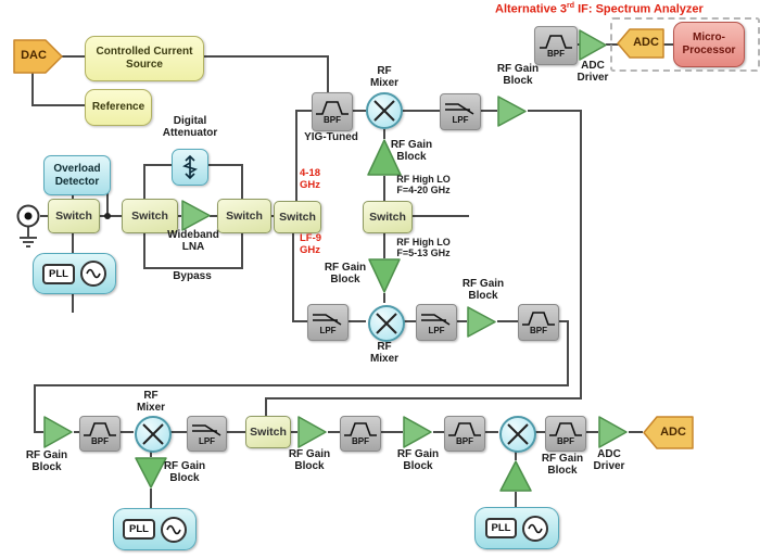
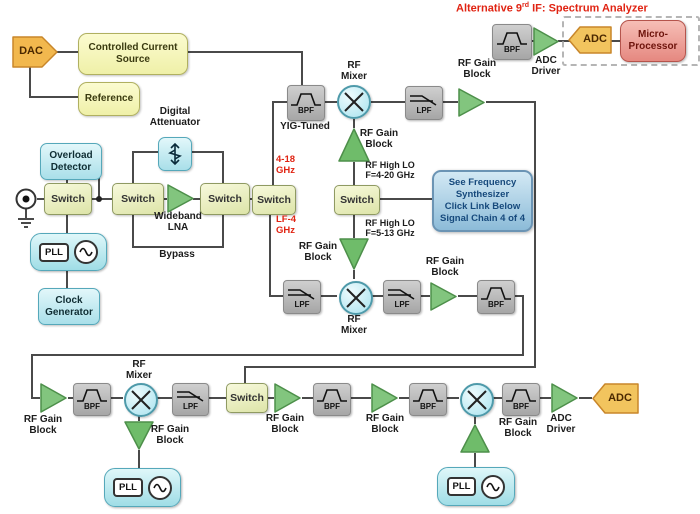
  DAC
  Controlled Current Source
  Reference
- Alternative 3 IF: Spectrum Analyzer
+ Alternative 9 IF: Spectrum Analyzer
  BPF
  ADC Driver
  ADC
  Micro-Processor
  Overload Detector
  Switch
  PLL
+ Clock Generator
  Switch
  Digital Attenuator
  Wideband LNA
  Bypass
  Switch
  Switch
  4-18 GHz
- LF-9 GHz
+ LF-4 GHz
  BPF
  YIG-Tuned
  RF Mixer
  LPF
  RF Gain Block
  RF Gain Block
  RF High LO
  F=4-20 GHz
  Switch
  RF High LO
  F=5-13 GHz
+ See Frequency
+ Synthesizer
+ Click Link Below
+ Signal Chain 4 of 4
  RF Gain Block
  LPF
  RF Mixer
  LPF
  RF Gain Block
  BPF
  RF Gain Block
  BPF
  RF Mixer
  RF Gain Block
  PLL
  LPF
  Switch
  RF Gain Block
  BPF
  RF Gain Block
  BPF
  RF Gain Block
  PLL
  BPF
  ADC Driver
  ADC
